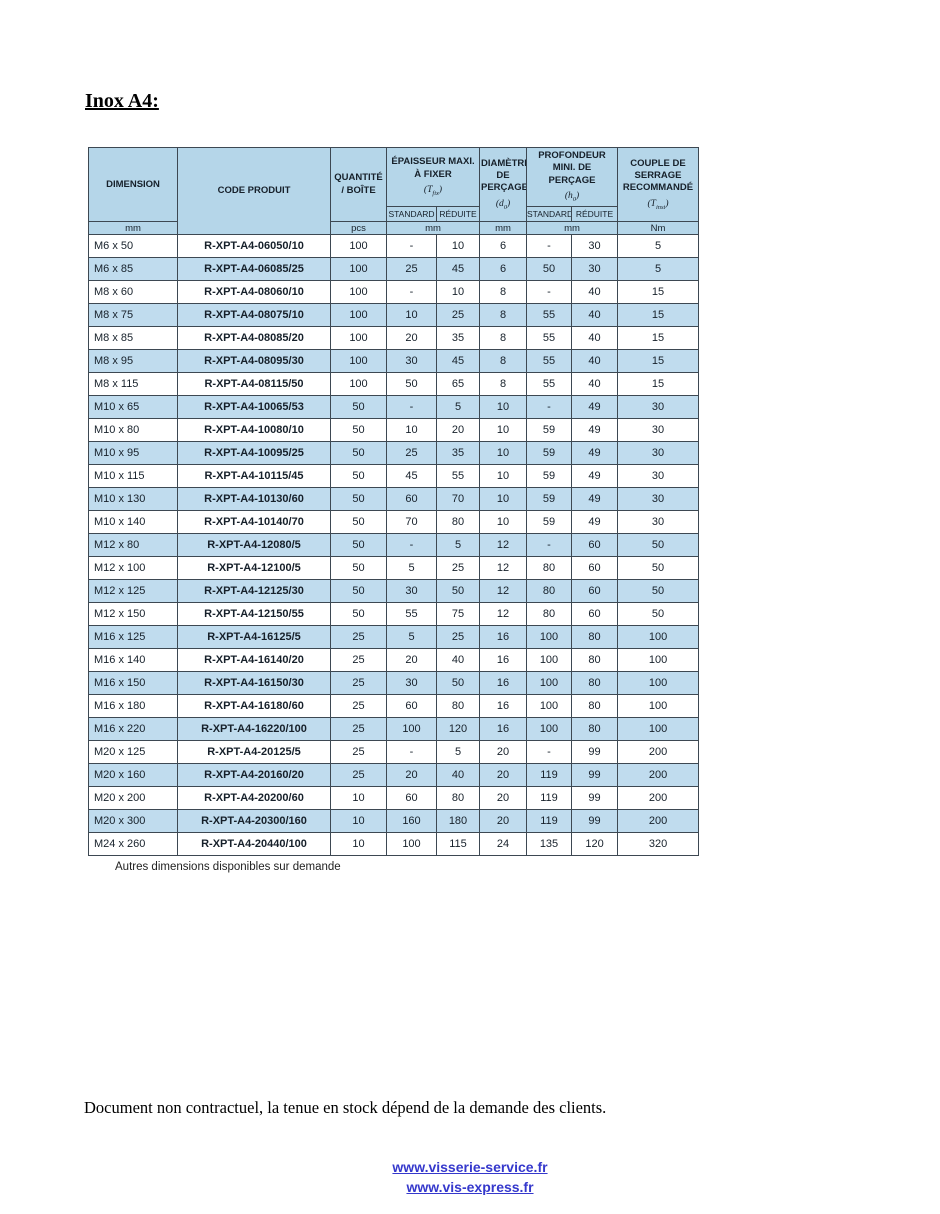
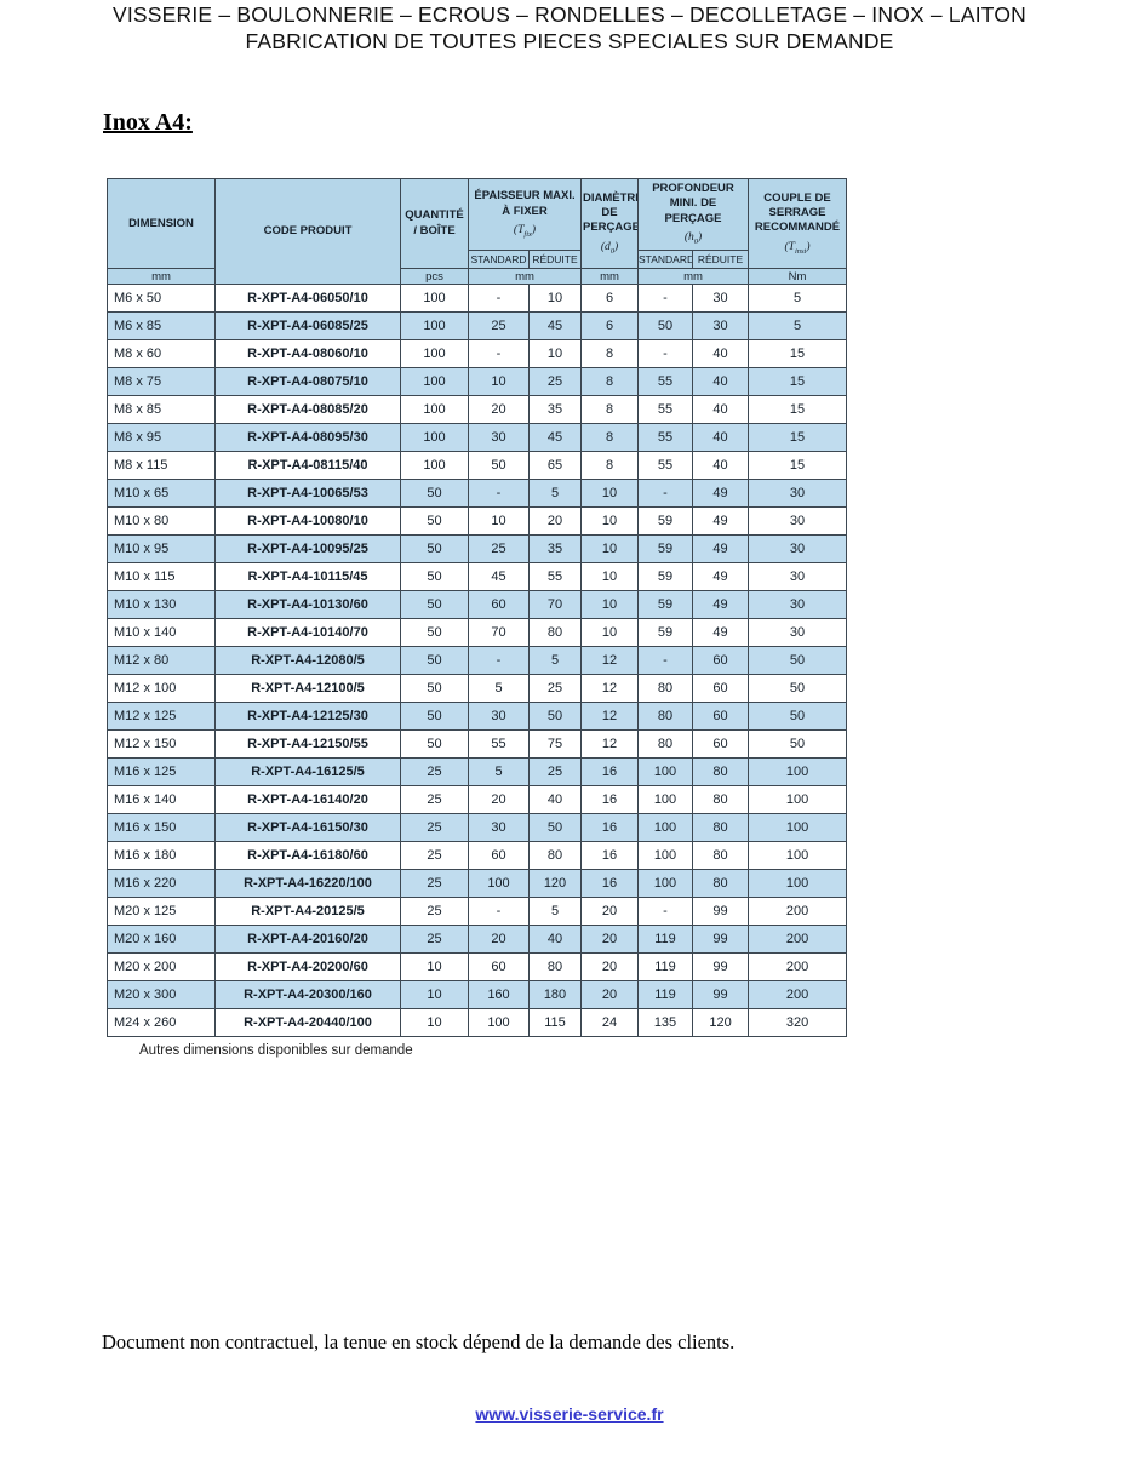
+ VISSERIE – BOULONNERIE – ECROUS – RONDELLES – DECOLLETAGE – INOX – LAITON
+ FABRICATION DE TOUTES PIECES SPECIALES SUR DEMANDE
  Inox A4:
  DIMENSION	CODE PRODUIT	QUANTITÉ / BOÎTE	ÉPAISSEUR MAXI. À FIXER (T )	DIAMÈTR DE PERÇAGE (d )	PROFONDEUR MINI. DE PERÇAGE (h )	COUPLE DE SERRAGE RECOMMANDÉ (T )
  STANDARD	RÉDUITE	STANDARD	RÉDUITE
  mm	pcs	mm	mm	mm	Nm
  M6 x 50	R-XPT-A4-06050/10	100	-	10	6	-	30	5
  M6 x 85	R-XPT-A4-06085/25	100	25	45	6	50	30	5
  M8 x 60	R-XPT-A4-08060/10	100	-	10	8	-	40	15
  M8 x 75	R-XPT-A4-08075/10	100	10	25	8	55	40	15
  M8 x 85	R-XPT-A4-08085/20	100	20	35	8	55	40	15
  M8 x 95	R-XPT-A4-08095/30	100	30	45	8	55	40	15
- M8 x 115	R-XPT-A4-08115/50	100	50	65	8	55	40	15
+ M8 x 115	R-XPT-A4-08115/40	100	50	65	8	55	40	15
  M10 x 65	R-XPT-A4-10065/53	50	-	5	10	-	49	30
  M10 x 80	R-XPT-A4-10080/10	50	10	20	10	59	49	30
  M10 x 95	R-XPT-A4-10095/25	50	25	35	10	59	49	30
  M10 x 115	R-XPT-A4-10115/45	50	45	55	10	59	49	30
  M10 x 130	R-XPT-A4-10130/60	50	60	70	10	59	49	30
  M10 x 140	R-XPT-A4-10140/70	50	70	80	10	59	49	30
  M12 x 80	R-XPT-A4-12080/5	50	-	5	12	-	60	50
  M12 x 100	R-XPT-A4-12100/5	50	5	25	12	80	60	50
  M12 x 125	R-XPT-A4-12125/30	50	30	50	12	80	60	50
  M12 x 150	R-XPT-A4-12150/55	50	55	75	12	80	60	50
  M16 x 125	R-XPT-A4-16125/5	25	5	25	16	100	80	100
  M16 x 140	R-XPT-A4-16140/20	25	20	40	16	100	80	100
  M16 x 150	R-XPT-A4-16150/30	25	30	50	16	100	80	100
  M16 x 180	R-XPT-A4-16180/60	25	60	80	16	100	80	100
  M16 x 220	R-XPT-A4-16220/100	25	100	120	16	100	80	100
  M20 x 125	R-XPT-A4-20125/5	25	-	5	20	-	99	200
  M20 x 160	R-XPT-A4-20160/20	25	20	40	20	119	99	200
  M20 x 200	R-XPT-A4-20200/60	10	60	80	20	119	99	200
  M20 x 300	R-XPT-A4-20300/160	10	160	180	20	119	99	200
  M24 x 260	R-XPT-A4-20440/100	10	100	115	24	135	120	320
  Autres dimensions disponibles sur demande
  Document non contractuel, la tenue en stock dépend de la demande des clients.
  www.visserie-service.fr
- www.vis-express.fr
